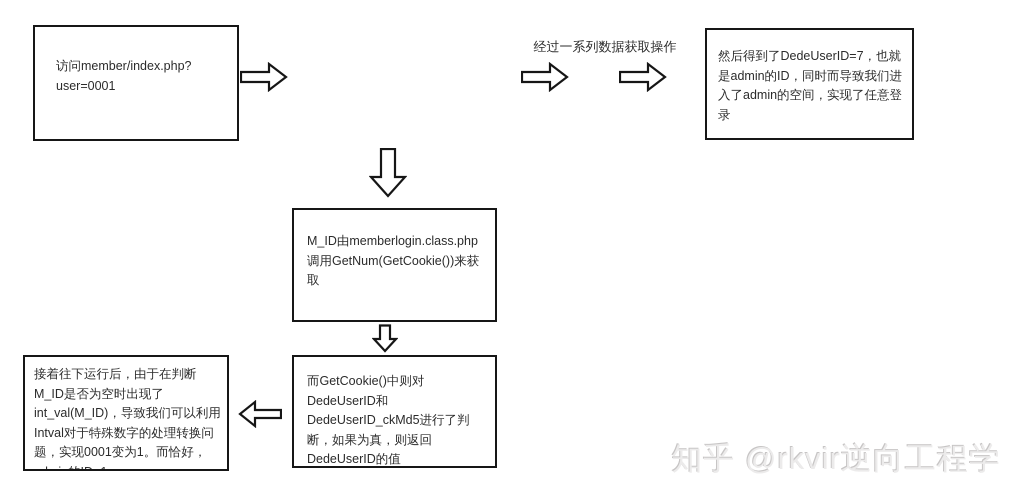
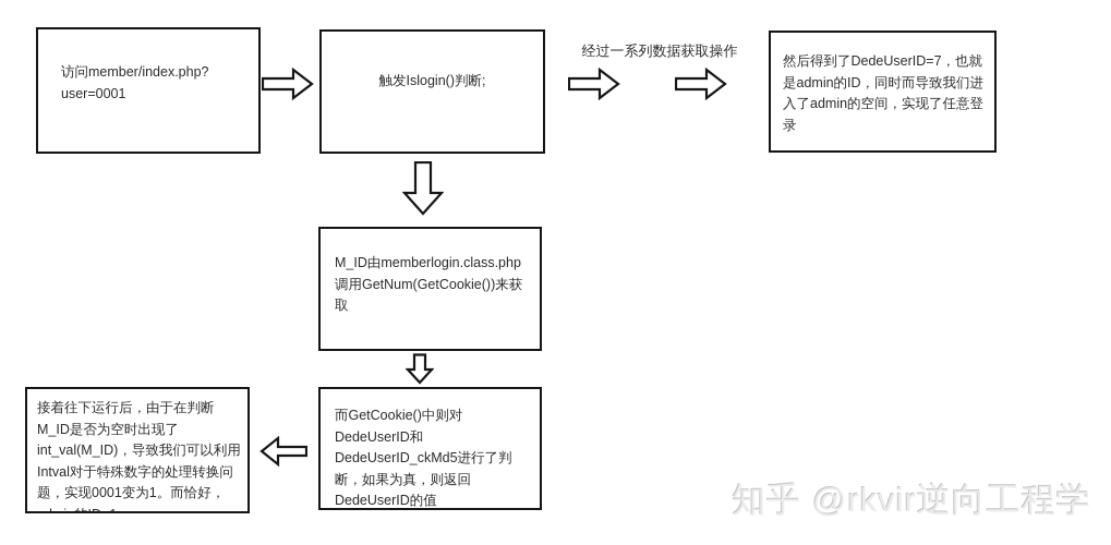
  访问member/index.php?
  user=0001
+ 触发Islogin()判断;
  经过一系列数据获取操作
  然后得到了DedeUserID=7，也就是admin的ID，同时而导致我们进入了admin的空间，实现了任意登录
  M_ID由memberlogin.class.php调用GetNum(GetCookie())来获取
  而GetCookie()中则对DedeUserID和DedeUserID_ckMd5进行了判断，如果为真，则返回DedeUserID的值
  接着往下运行后，由于在判断M_ID是否为空时出现了int_val(M_ID)，导致我们可以利用Intval对于特殊数字的处理转换问题，实现0001变为1。而恰好，
  知乎 @rkvir逆向工程学
